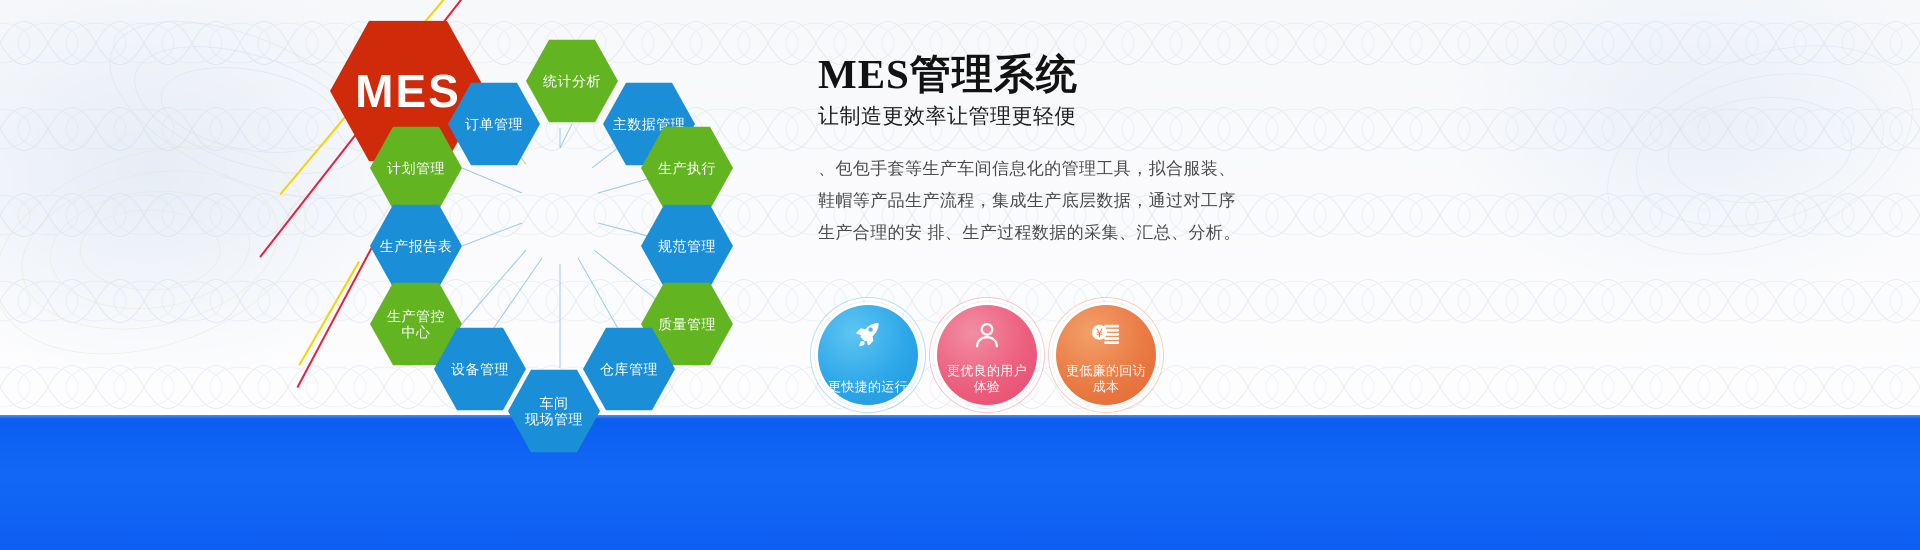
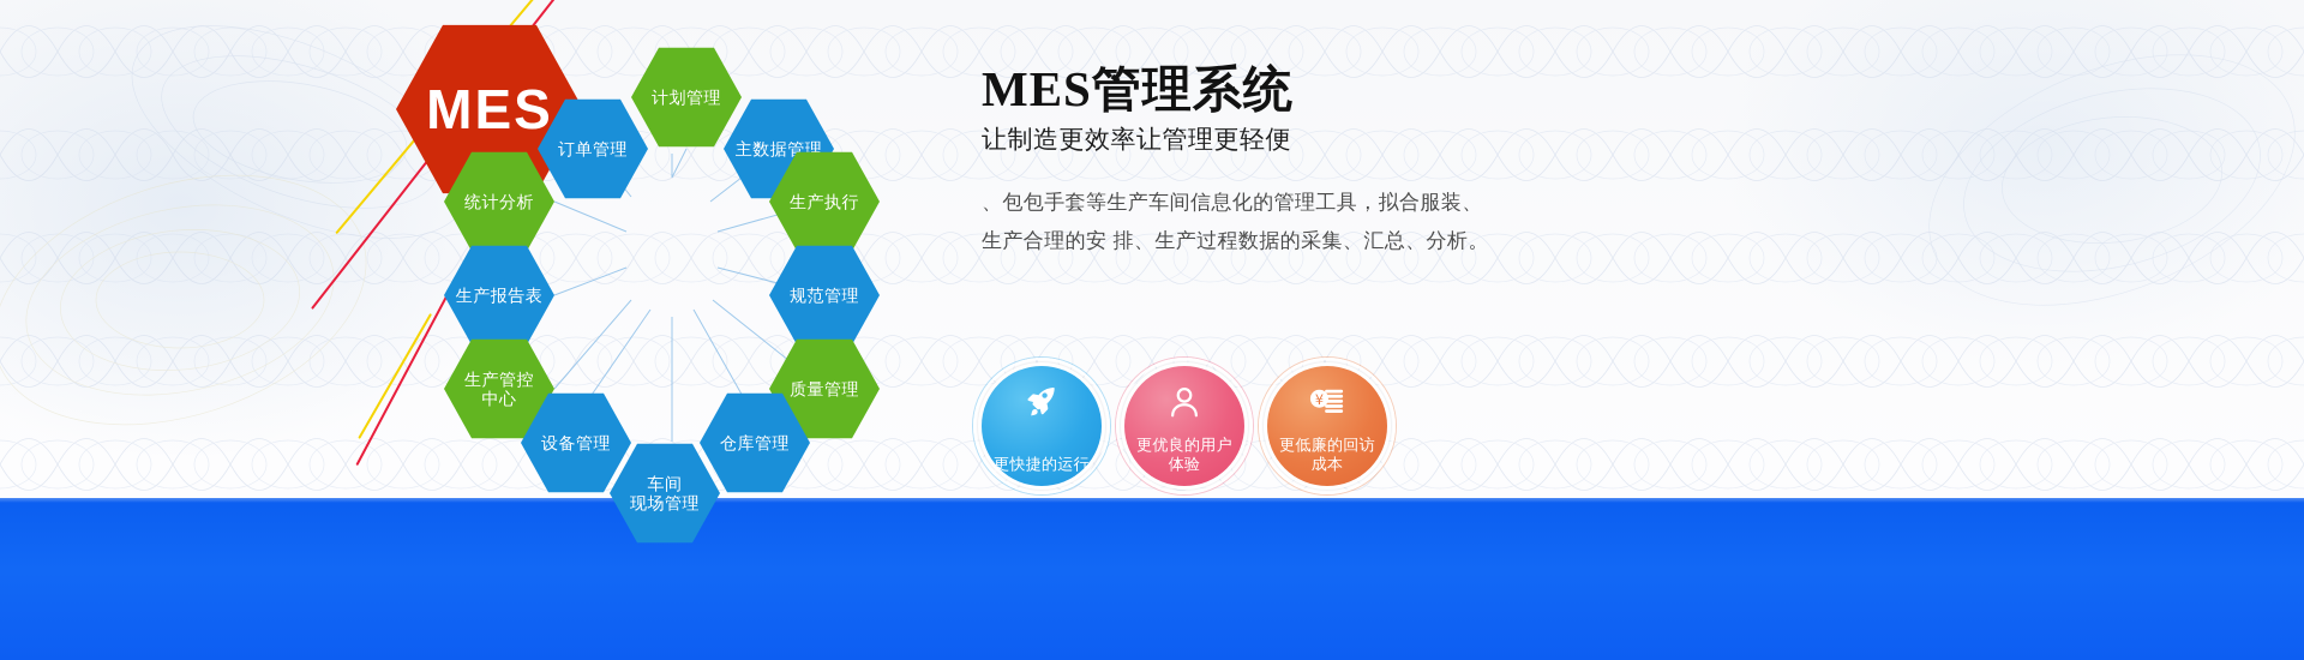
  MES
- 统计分析
+ 计划管理
  订单管理
  主数据管理
- 计划管理
+ 统计分析
  生产执行
  生产报告表
  规范管理
  生产管控
  中心
  质量管理
  设备管理
  仓库管理
  车间
  现场管理
  MES管理系统
  让制造更效率让管理更轻便
  、包包手套等生产车间信息化的管理工具，拟合服装、
- 鞋帽等产品生产流程，集成生产底层数据，通过对工序
  生产合理的安 排、生产过程数据的采集、汇总、分析。
  更快捷的运行
  更优良的用户
  体验
  ¥
  更低廉的回访
  成本
